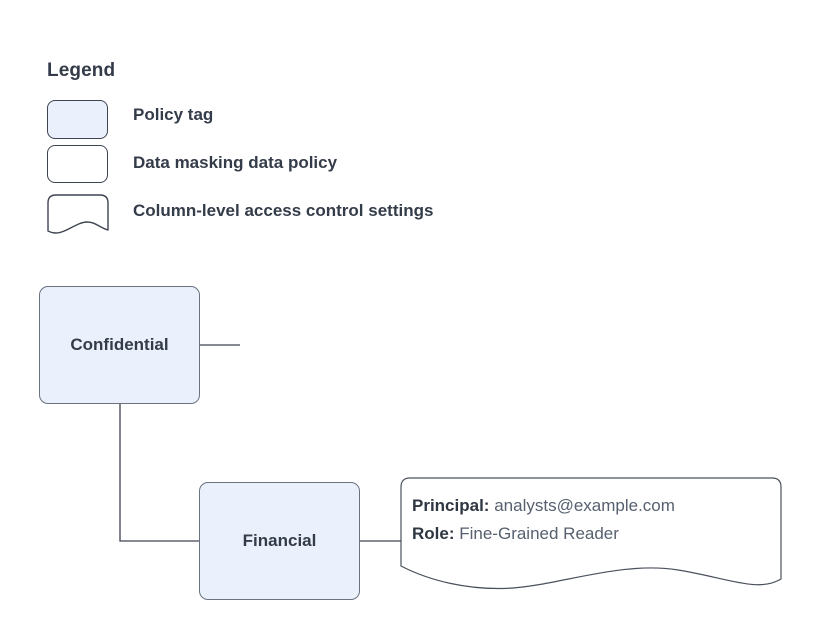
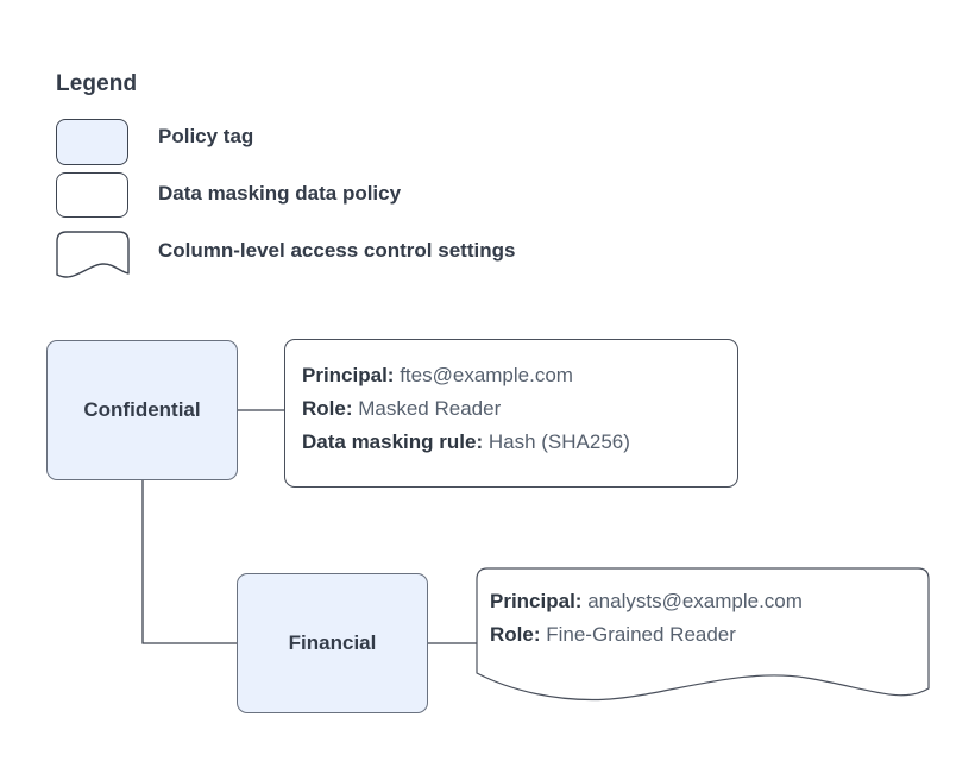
  Legend
  Policy tag
  Data masking data policy
  Column-level access control settings
  Confidential
  Financial
+ Principal: ftes@example.com
+ Role: Masked Reader
+ Data masking rule: Hash (SHA256)
  Principal: analysts@example.com
  Role: Fine-Grained Reader
